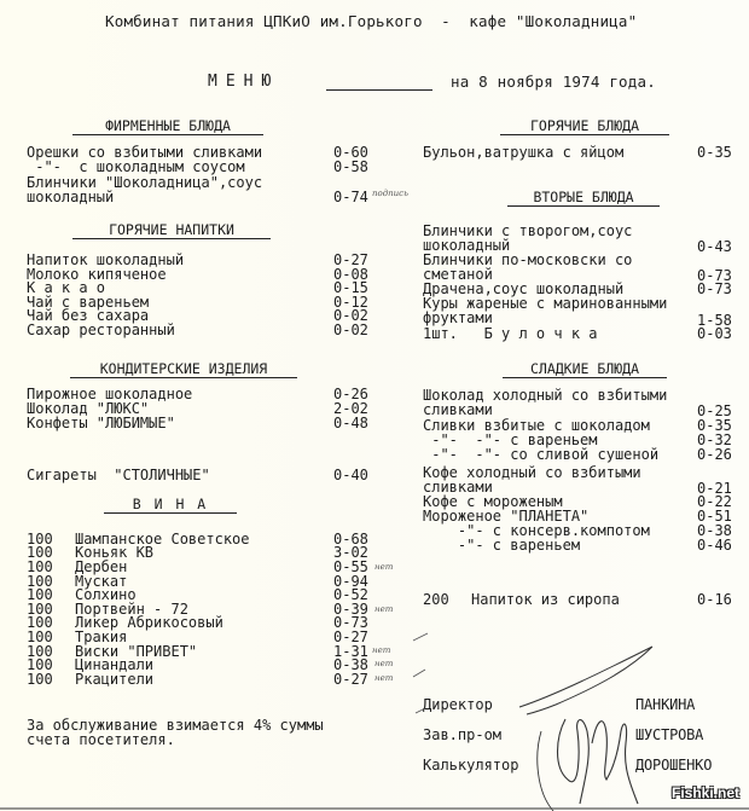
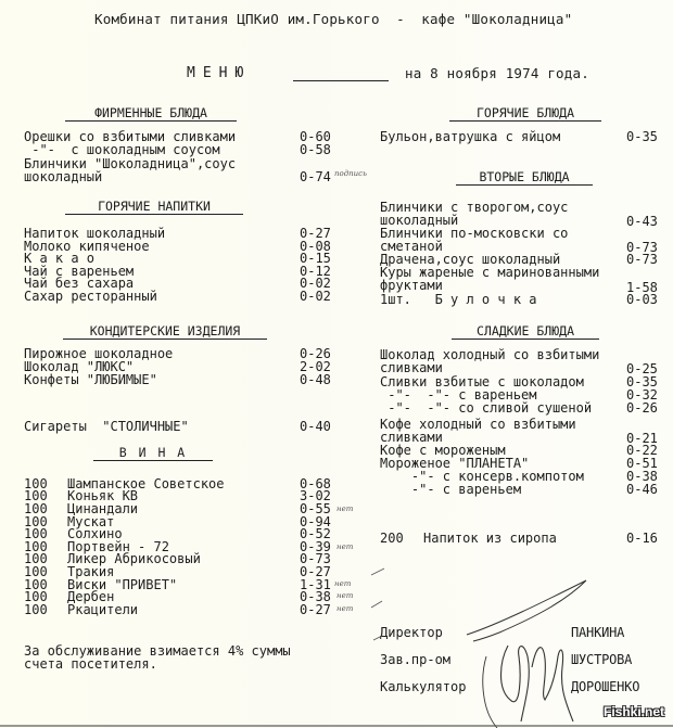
  Комбинат питания ЦПКиО им.Горького - кафе "Шоколадница"
  МЕНЮ
  на 8 ноября 1974 года.
  ФИРМЕННЫЕ БЛЮДА
  Орешки со взбитыми сливками
  0-60
  -"- с шоколадным соусом
  0-58
  Блинчики "Шоколадница",соус
  шоколадный
  0-74
  подпись
  ГОРЯЧИЕ НАПИТКИ
  Напиток шоколадный
  0-27
  Молоко кипяченое
  0-08
  К а к а о
  0-15
  Чай с вареньем
  0-12
  Чай без сахара
  0-02
  Сахар ресторанный
  0-02
  КОНДИТЕРСКИЕ ИЗДЕЛИЯ
  Пирожное шоколадное
  0-26
  Шоколад "ЛЮКС"
  2-02
  Конфеты "ЛЮБИМЫЕ"
  0-48
  Сигареты "СТОЛИЧНЫЕ"
  0-40
  В И Н А
  100
  Шампанское Советское
  0-68
  100
  Коньяк КВ
  3-02
  100
- Дербен
+ Цинандали
  0-55
  нет
  100
  Мускат
  0-94
  100
  Солхино
  0-52
  100
  Портвейн - 72
  0-39
  нет
  100
  Ликер Абрикосовый
  0-73
  100
  Тракия
  0-27
  100
  Виски "ПРИВЕТ"
  1-31
  нет
  100
- Цинандали
+ Дербен
  0-38
  нет
  100
  Ркацители
  0-27
  нет
  За обслуживание взимается 4% суммы
  счета посетителя.
  ГОРЯЧИЕ БЛЮДА
  Бульон,ватрушка с яйцом
  0-35
  ВТОРЫЕ БЛЮДА
  Блинчики с творогом,соус
  шоколадный
  0-43
  Блинчики по-московски со
  сметаной
  0-73
  Драчена,соус шоколадный
  0-73
  Куры жареные с маринованными
  фруктами
  1-58
  1шт. Б у л о ч к а
  0-03
  СЛАДКИЕ БЛЮДА
  Шоколад холодный со взбитыми
  сливками
  0-25
  Сливки взбитые с шоколадом
  0-35
  -"- -"- с вареньем
  0-32
  -"- -"- со сливой сушеной
  0-26
  Кофе холодный со взбитыми
  сливками
  0-21
  Кофе с мороженым
  0-22
  Мороженое "ПЛАНЕТА"
  0-51
  -"- с консерв.компотом
  0-38
  -"- с вареньем
  0-46
  200
  Напиток из сиропа
  0-16
  Директор
  ПАНКИНА
  Зав.пр-ом
  ШУСТРОВА
  Калькулятор
  ДОРОШЕНКО
  Fishki.net
